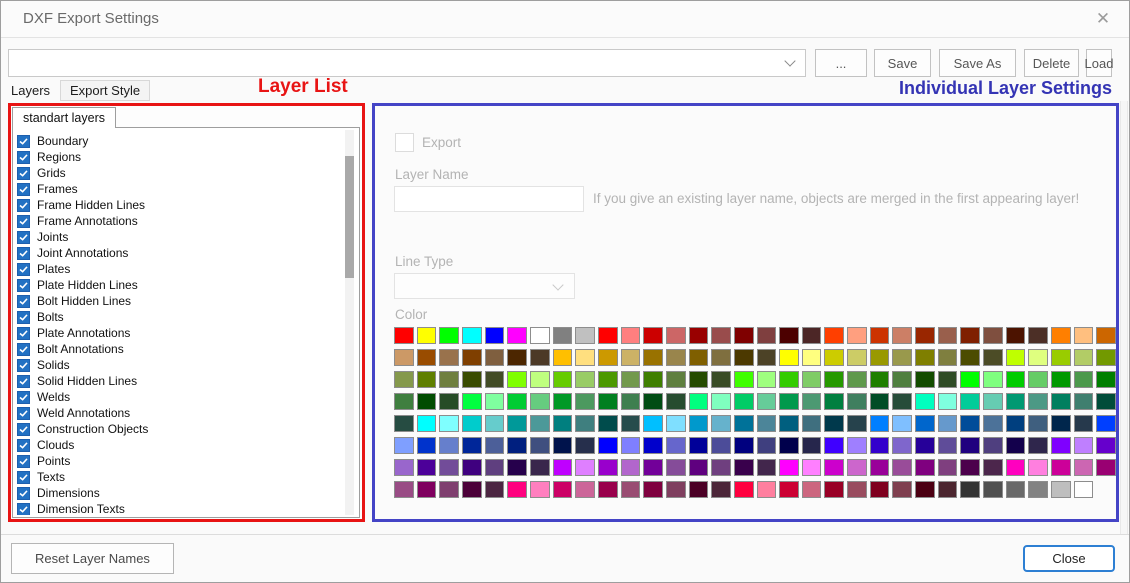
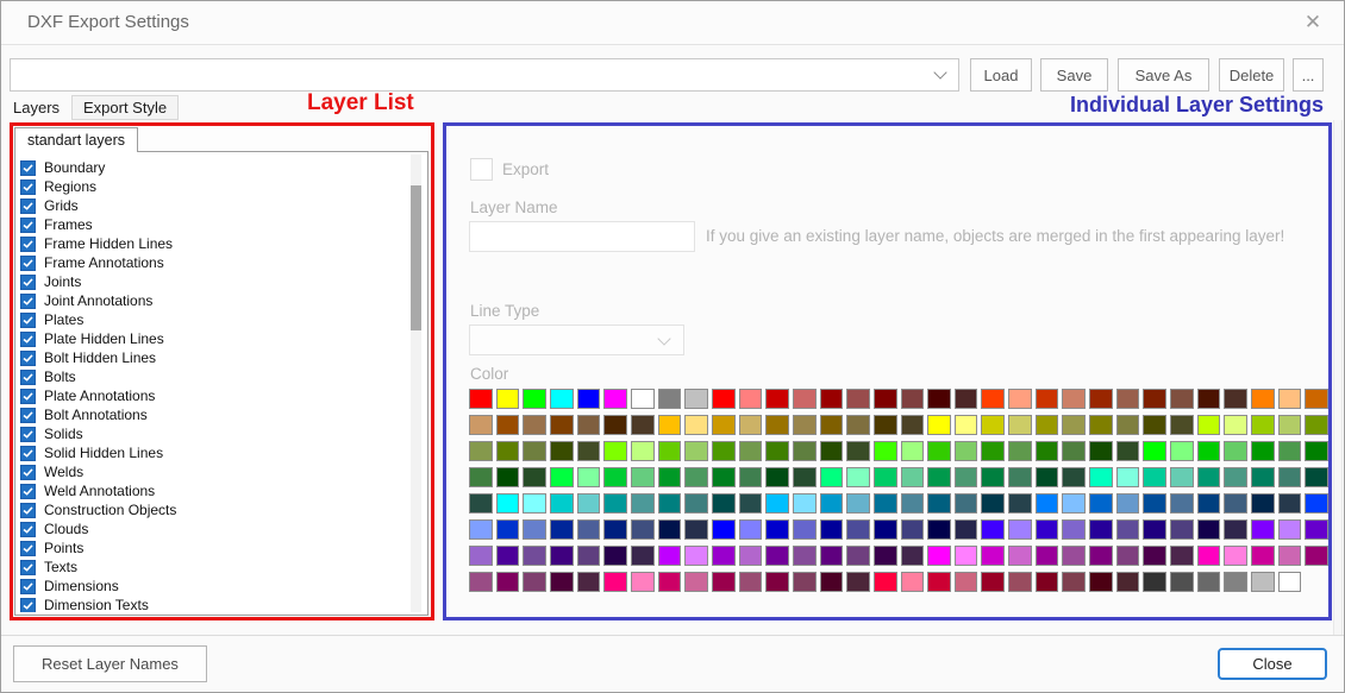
  DXF Export Settings
  ✕
- ...
+ Load
  Save
  Save As
  Delete
- Load
+ ...
  Layers
  Export Style
  Layer List
  Individual Layer Settings
  standart layers
  Boundary
  Regions
  Grids
  Frames
  Frame Hidden Lines
  Frame Annotations
  Joints
  Joint Annotations
  Plates
  Plate Hidden Lines
  Bolt Hidden Lines
  Bolts
  Plate Annotations
  Bolt Annotations
  Solids
  Solid Hidden Lines
  Welds
  Weld Annotations
  Construction Objects
  Clouds
  Points
  Texts
  Dimensions
  Dimension Texts
  Export
  Layer Name
  If you give an existing layer name, objects are merged in the first appearing layer!
  Line Type
  Color
  Reset Layer Names
  Close
